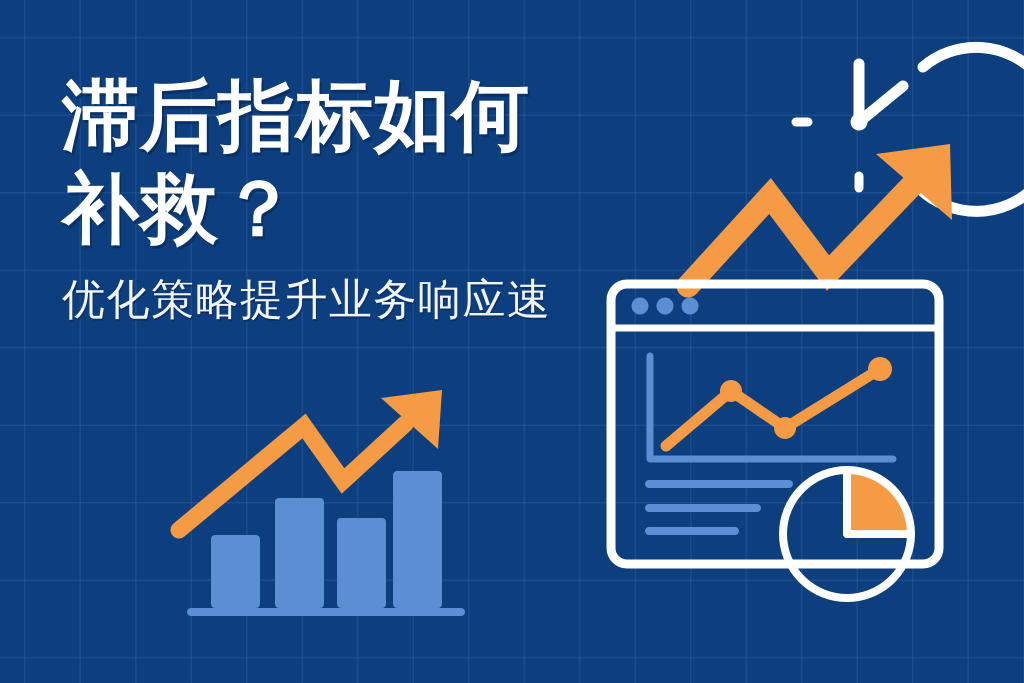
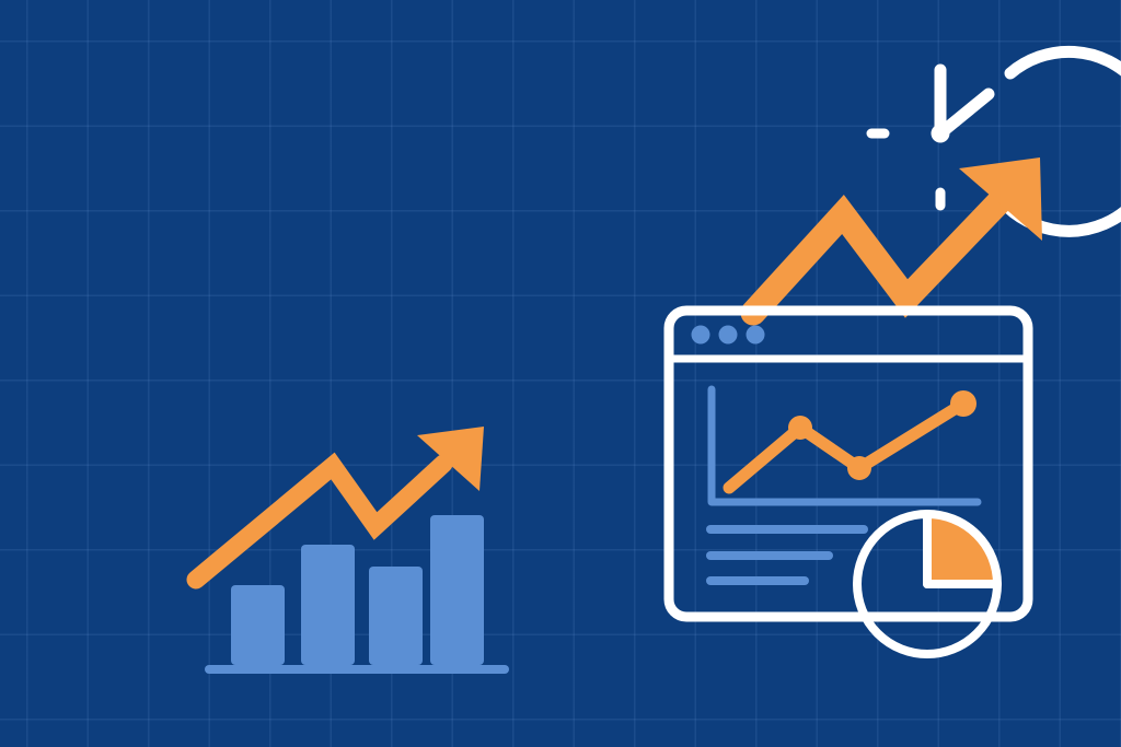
- 滞后指标如何
- 补救？
- 优化策略提升业务响应速
